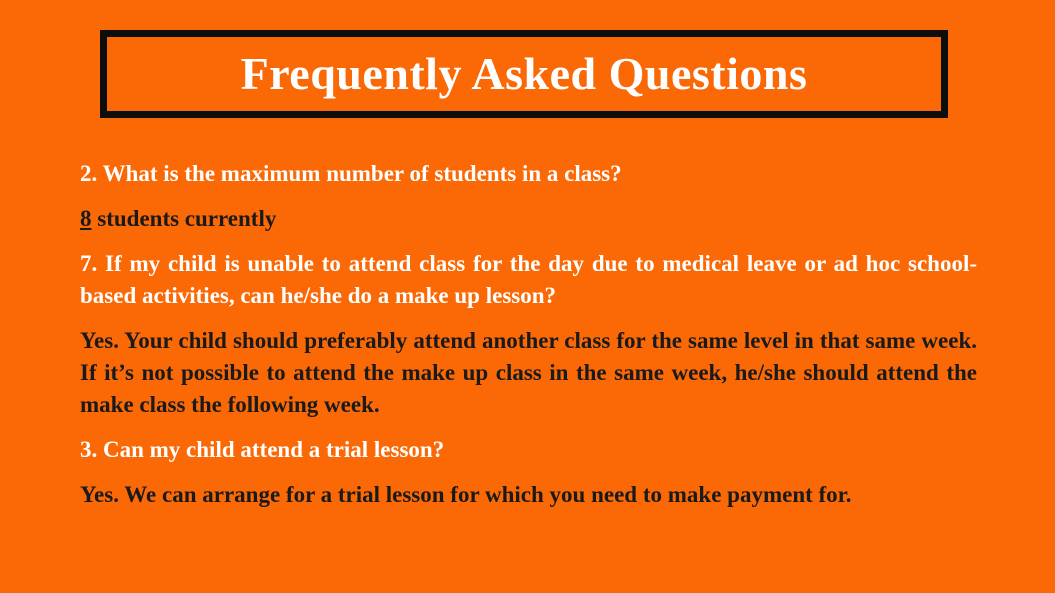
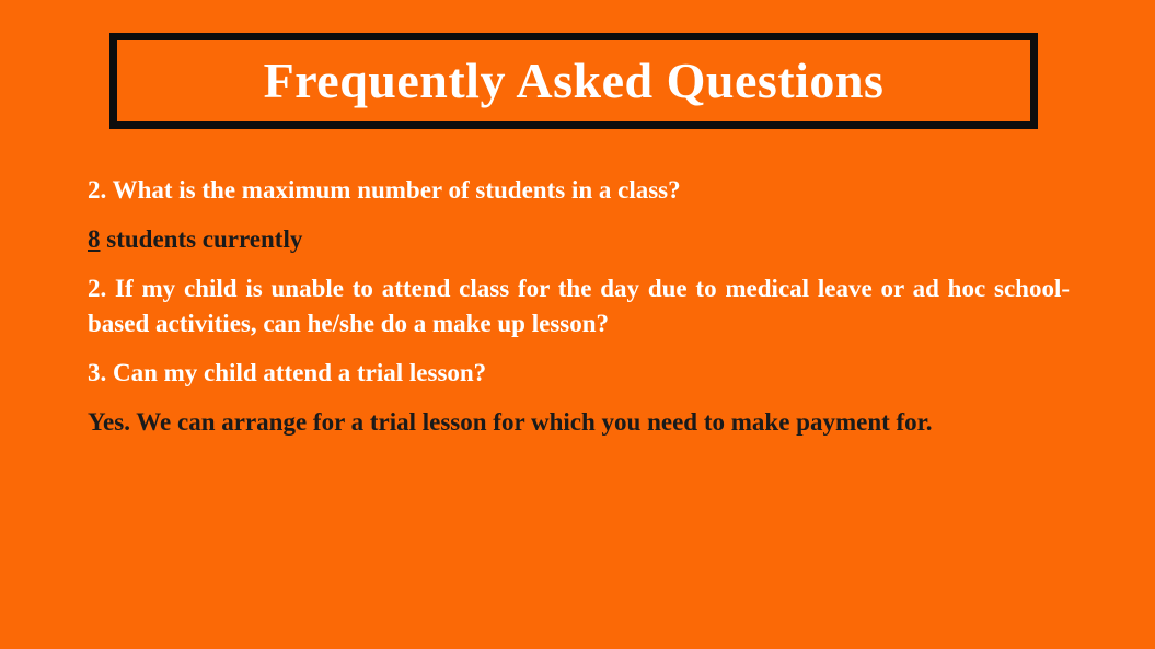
  Frequently Asked Questions
  2. What is the maximum number of students in a class?
  8 students currently
- 7. If my child is unable to attend class for the day due to medical leave or ad hoc school-based activities, can he/she do a make up lesson?
+ 2. If my child is unable to attend class for the day due to medical leave or ad hoc school-based activities, can he/she do a make up lesson?
- Yes. Your child should preferably attend another class for the same level in that same week. If it’s not possible to attend the make up class in the same week, he/she should attend the make class the following week.
  3. Can my child attend a trial lesson?
  Yes. We can arrange for a trial lesson for which you need to make payment for.
